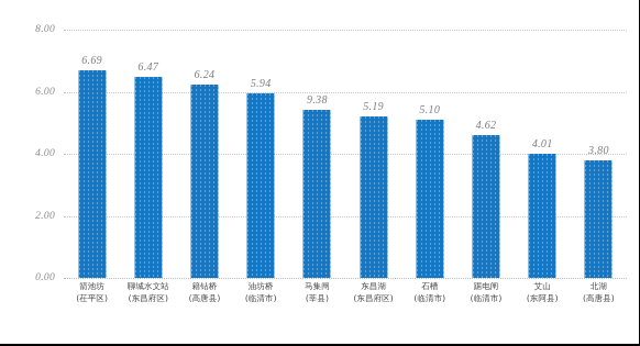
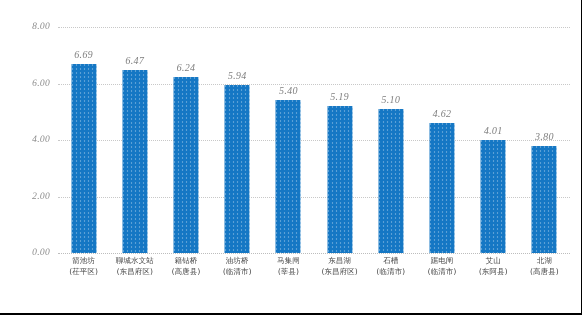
  0.00
  2.00
  4.00
  6.00
  8.00
  6.69
  6.47
  6.24
  5.94
- 9.38
+ 5.40
  5.19
  5.10
  4.62
  4.01
  3.80
  箭池坊
  (茌平区)
  聊城水文站
  (东昌府区)
  籍钻桥
  (高唐县)
  油坊桥
  (临清市)
  马集闸
  (莘县)
  东昌湖
  (东昌府区)
  石槽
  (临清市)
  踞电闸
  (临清市)
  艾山
  (东阿县)
  北湖
  (高唐县)
